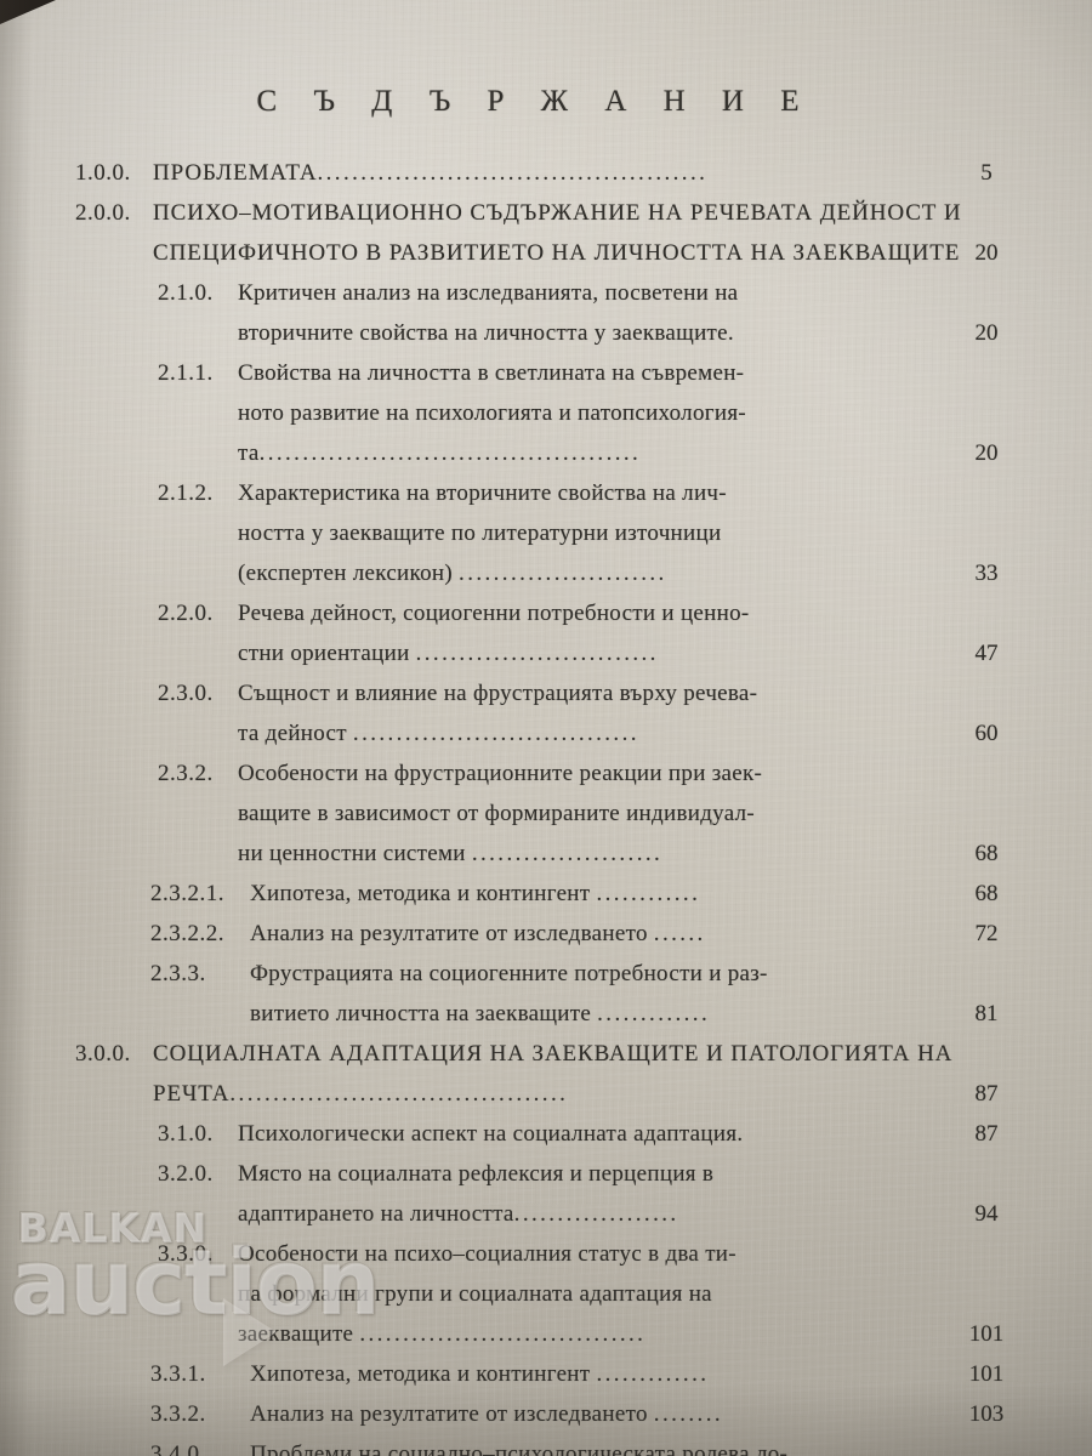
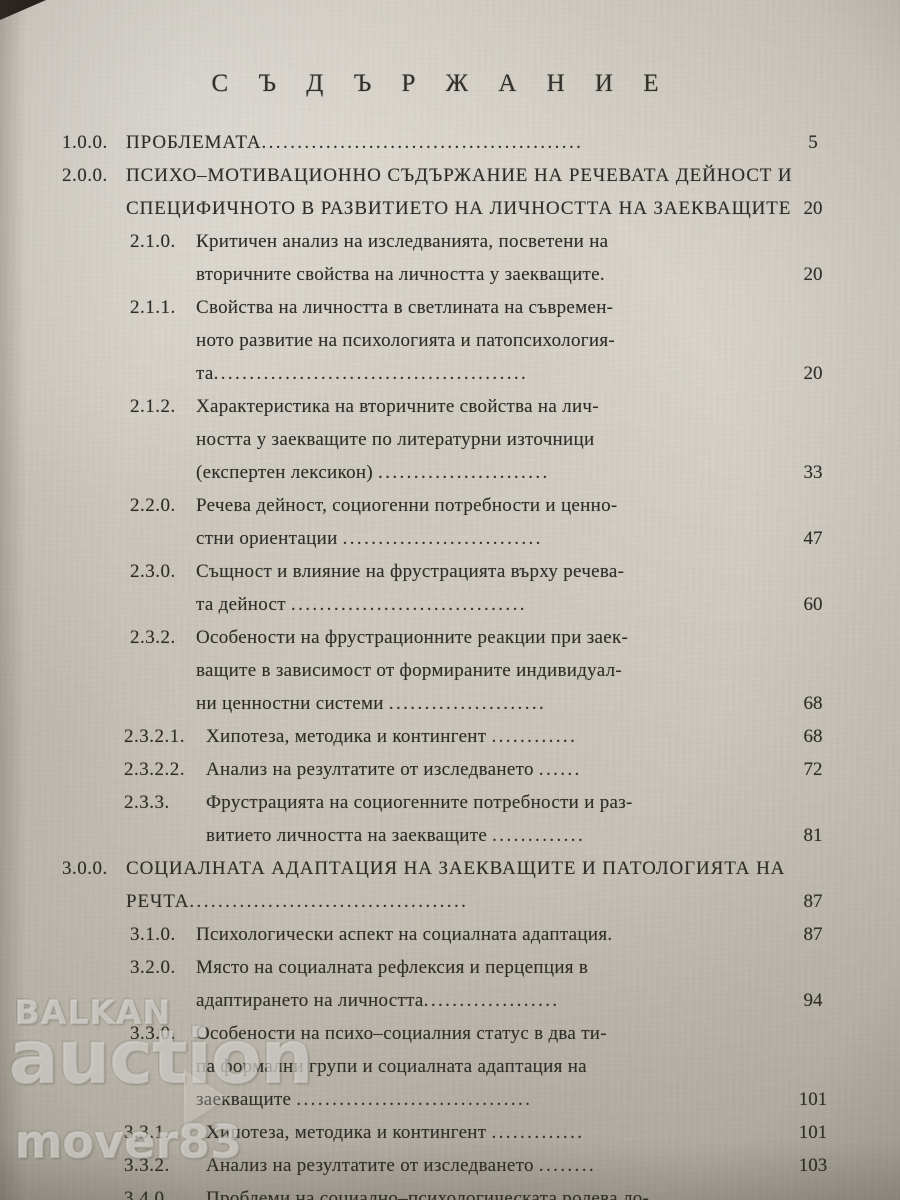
  BALKAN
  auction
+ mover83
